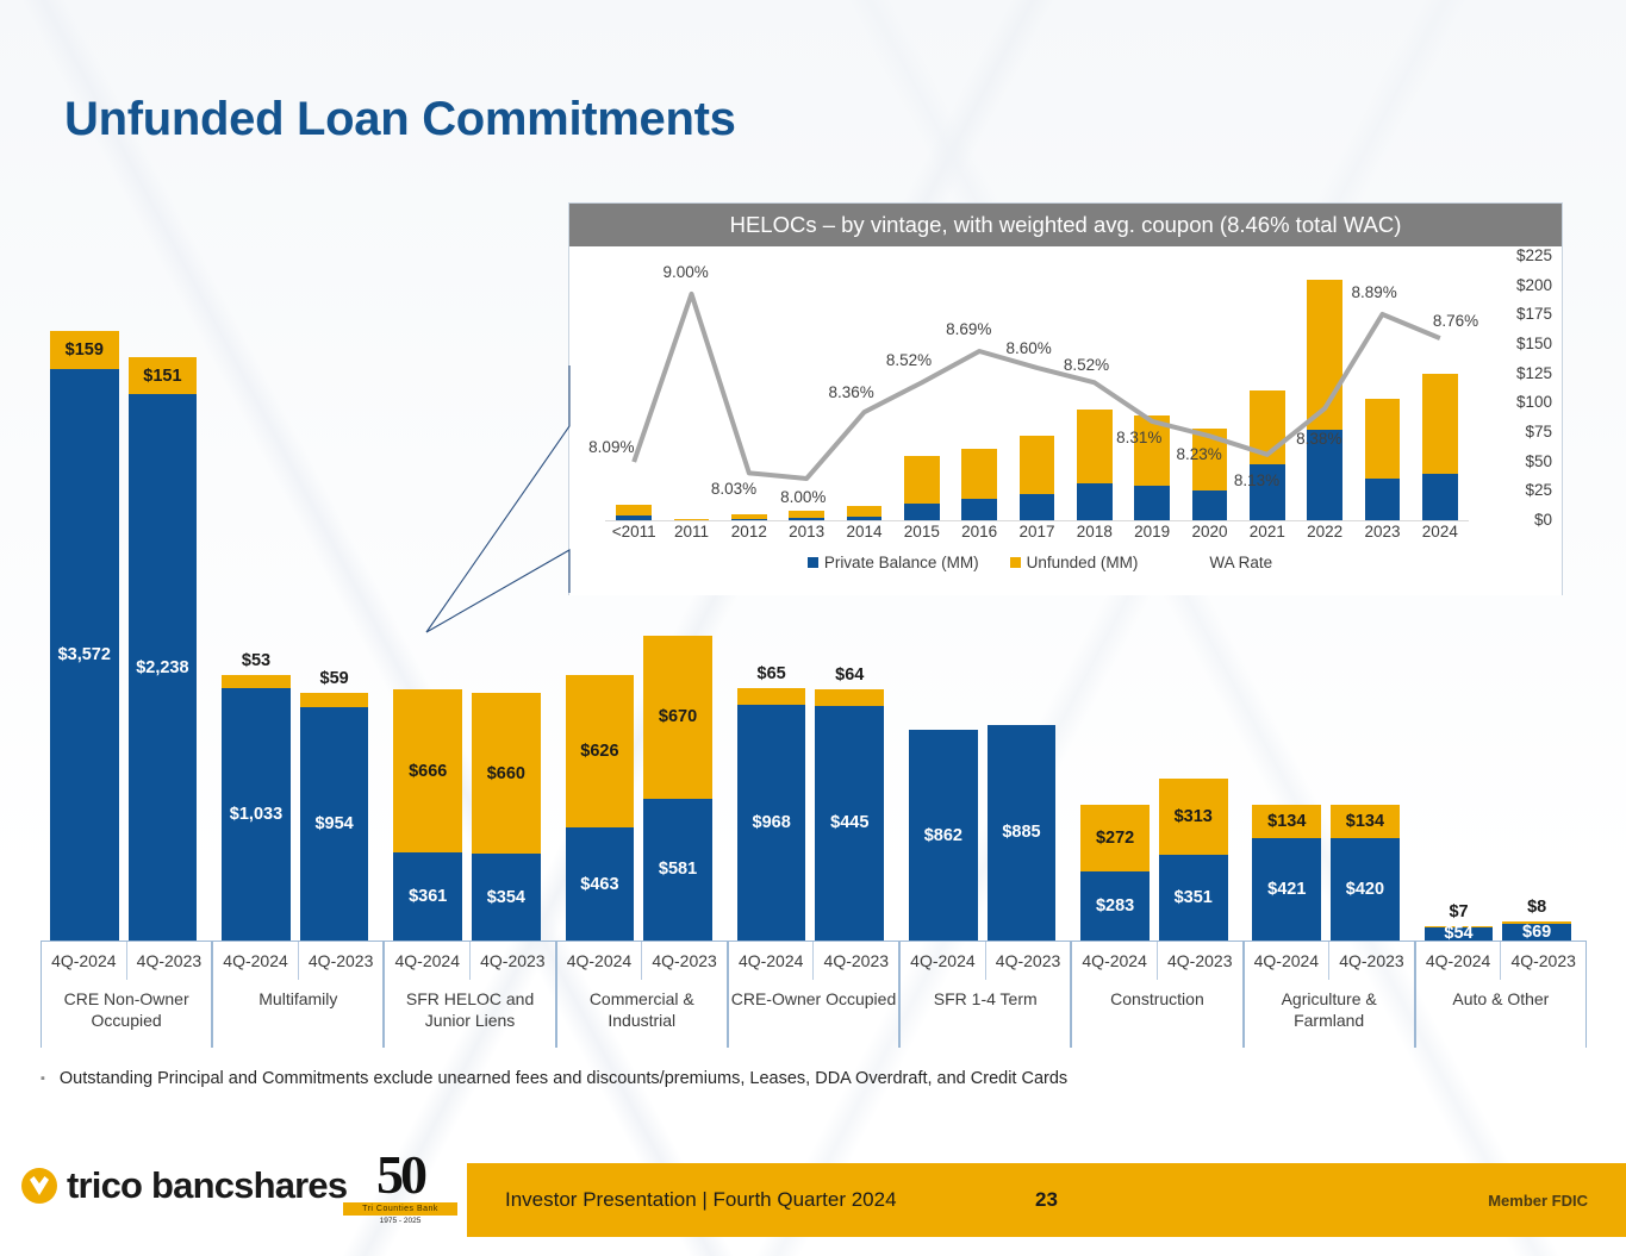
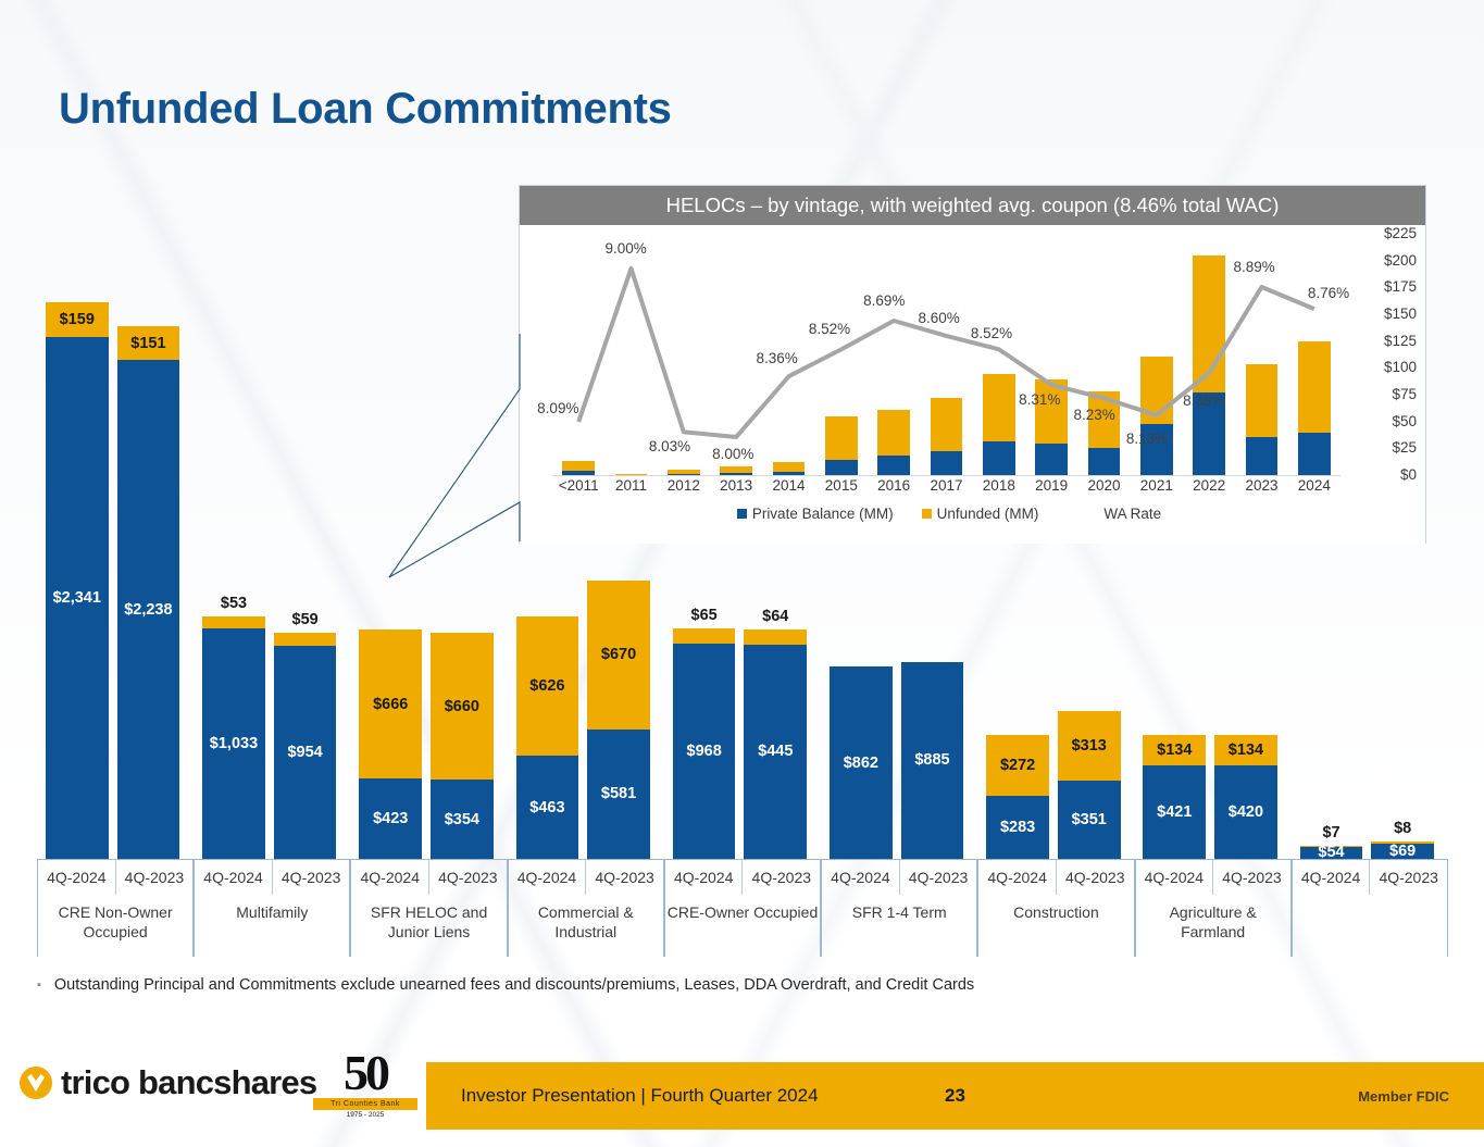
  Unfunded Loan Commitments
  $159
- $3,572
+ $2,341
  $151
  $2,238
  $53
  $1,033
  $59
  $954
  $666
- $361
+ $423
  $660
  $354
  $626
  $463
  $670
  $581
  $65
  $968
  $64
  $445
  $862
  $885
  $272
  $283
  $313
  $351
  $134
  $421
  $134
  $420
  $7
  $54
  $8
  $69
  4Q-2024
  4Q-2023
  CRE Non-Owner Occupied
  4Q-2024
  4Q-2023
  Multifamily
  4Q-2024
  4Q-2023
  SFR HELOC and Junior Liens
  4Q-2024
  4Q-2023
  Commercial & Industrial
  4Q-2024
  4Q-2023
  CRE-Owner Occupied
  4Q-2024
  4Q-2023
  SFR 1-4 Term
  4Q-2024
  4Q-2023
  Construction
  4Q-2024
  4Q-2023
  Agriculture & Farmland
  4Q-2024
  4Q-2023
- Auto & Other
  HELOCs – by vintage, with weighted avg. coupon (8.46% total WAC)
  8.09%
  9.00%
  8.03%
  8.00%
  8.36%
  8.52%
  8.69%
  8.60%
  8.52%
  8.31%
  8.23%
  8.13%
  8.38%
  8.89%
  8.76%
  <2011
  2011
  2012
  2013
  2014
  2015
  2016
  2017
  2018
  2019
  2020
  2021
  2022
  2023
  2024
  $0
  $25
  $50
  $75
  $100
  $125
  $150
  $175
  $200
  $225
  Private Balance (MM)
  Unfunded (MM)
  WA Rate
  ▪
  Outstanding Principal and Commitments exclude unearned fees and discounts/premiums, Leases, DDA Overdraft, and Credit Cards
  trico bancshares
  50
  Investor Presentation | Fourth Quarter 2024
  23
  Member FDIC
